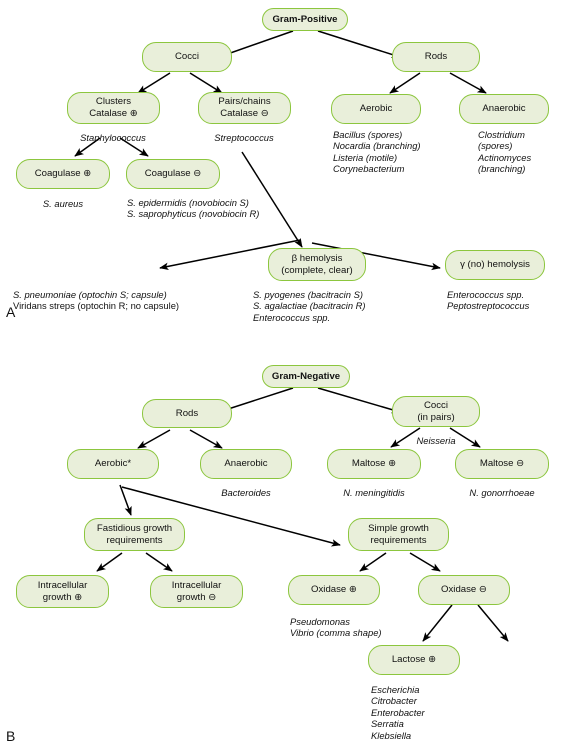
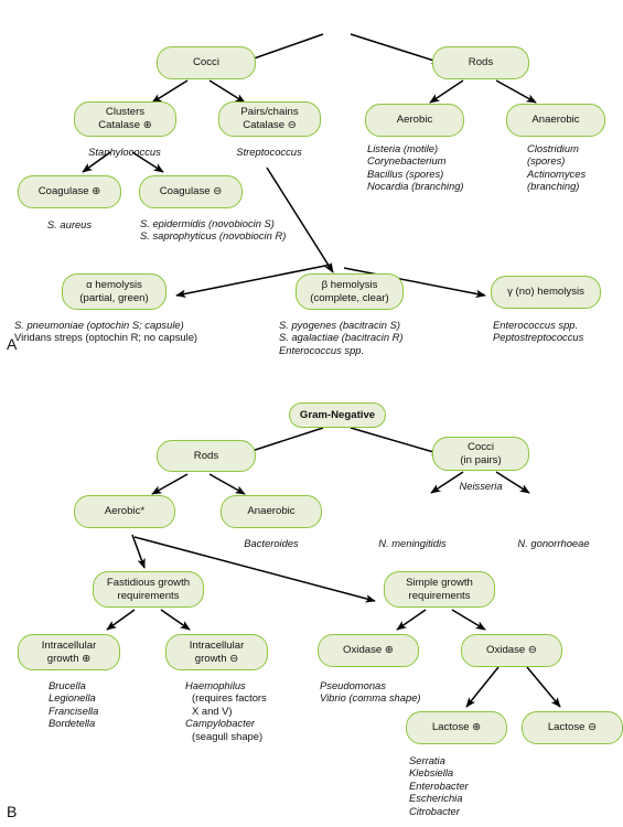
  A
- Gram-Positive
  Cocci
  Rods
  Clusters
  Catalase ⊕
  Pairs/chains
  Catalase ⊖
  Aerobic
  Anaerobic
  Staphylococcus
  Streptococcus
- Bacillus (spores)
+ Listeria (motile)
- Nocardia (branching)
+ Corynebacterium
- Listeria (motile)
+ Bacillus (spores)
- Corynebacterium
+ Nocardia (branching)
  Clostridium
  (spores)
  Actinomyces
  (branching)
  Coagulase ⊕
  Coagulase ⊖
  S. aureus
  S. epidermidis (novobiocin S)
  S. saprophyticus (novobiocin R)
+ α hemolysis
+ (partial, green)
  β hemolysis
  (complete, clear)
  γ (no) hemolysis
  S. pneumoniae (optochin S; capsule)
  Viridans streps (optochin R; no capsule)
  S. pyogenes (bacitracin S)
  S. agalactiae (bacitracin R)
  Enterococcus spp.
  Enterococcus spp.
  Peptostreptococcus
  B
  Gram-Negative
  Rods
  Cocci
  (in pairs)
  Aerobic*
  Anaerobic
- Maltose ⊕
- Maltose ⊖
  Neisseria
  Bacteroides
  N. meningitidis
  N. gonorrhoeae
  Fastidious growth
  requirements
  Simple growth
  requirements
  Intracellular
  growth ⊕
  Intracellular
  growth ⊖
  Oxidase ⊕
  Oxidase ⊖
+ Brucella
+ Legionella
+ Francisella
+ Bordetella
+ Haemophilus
+ (requires factors
+ X and V)
+ Campylobacter
+ (seagull shape)
  Pseudomonas
  Vibrio (comma shape)
  Lactose ⊕
+ Lactose ⊖
- Escherichia
+ Serratia
- Citrobacter
+ Klebsiella
  Enterobacter
- Serratia
+ Escherichia
- Klebsiella
+ Citrobacter
